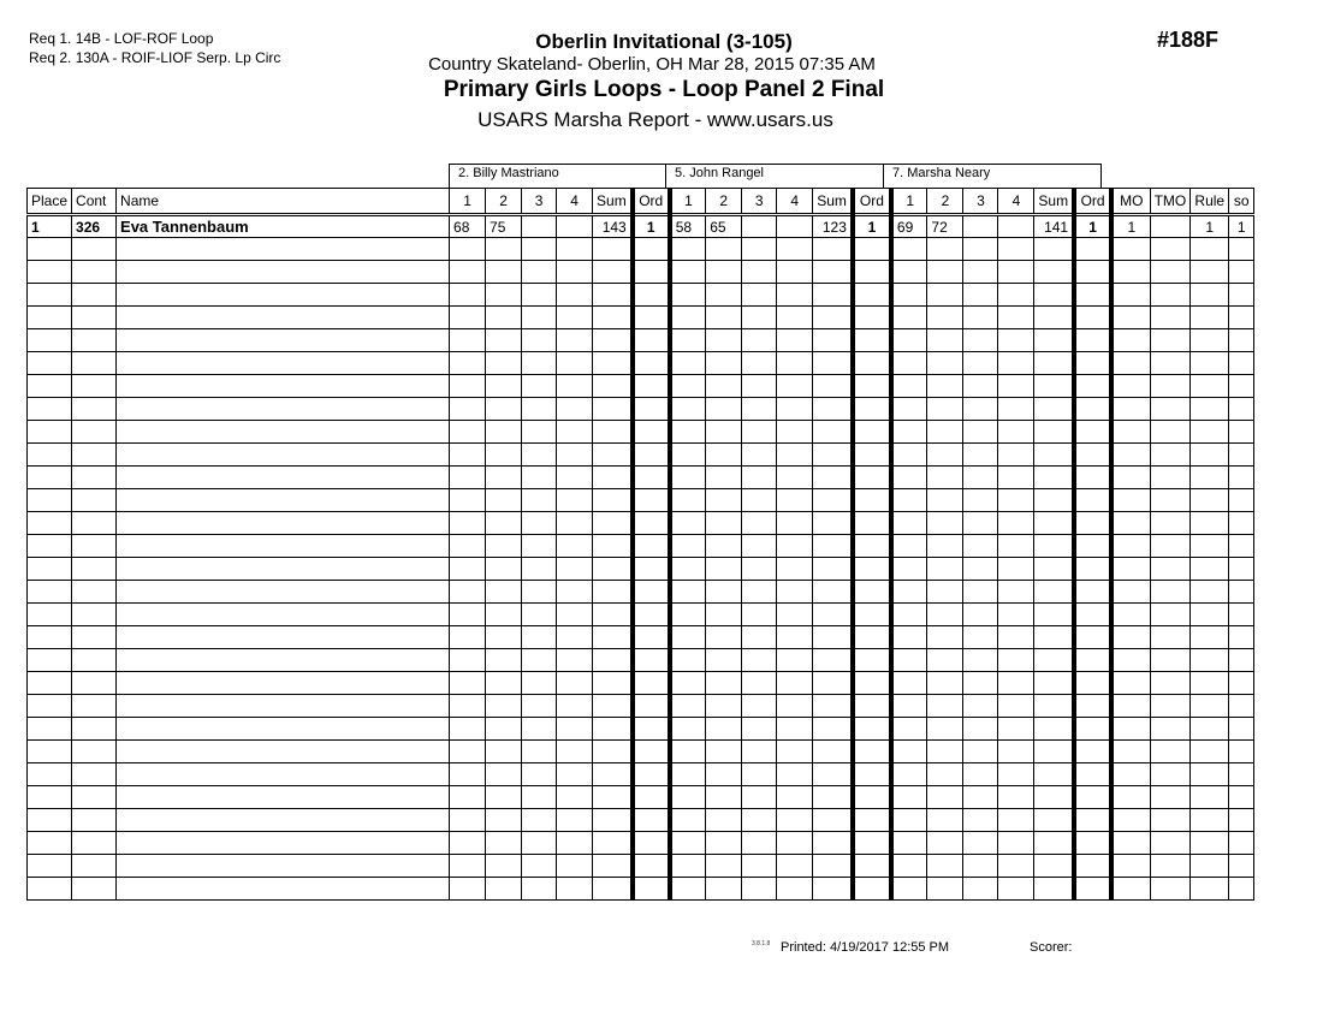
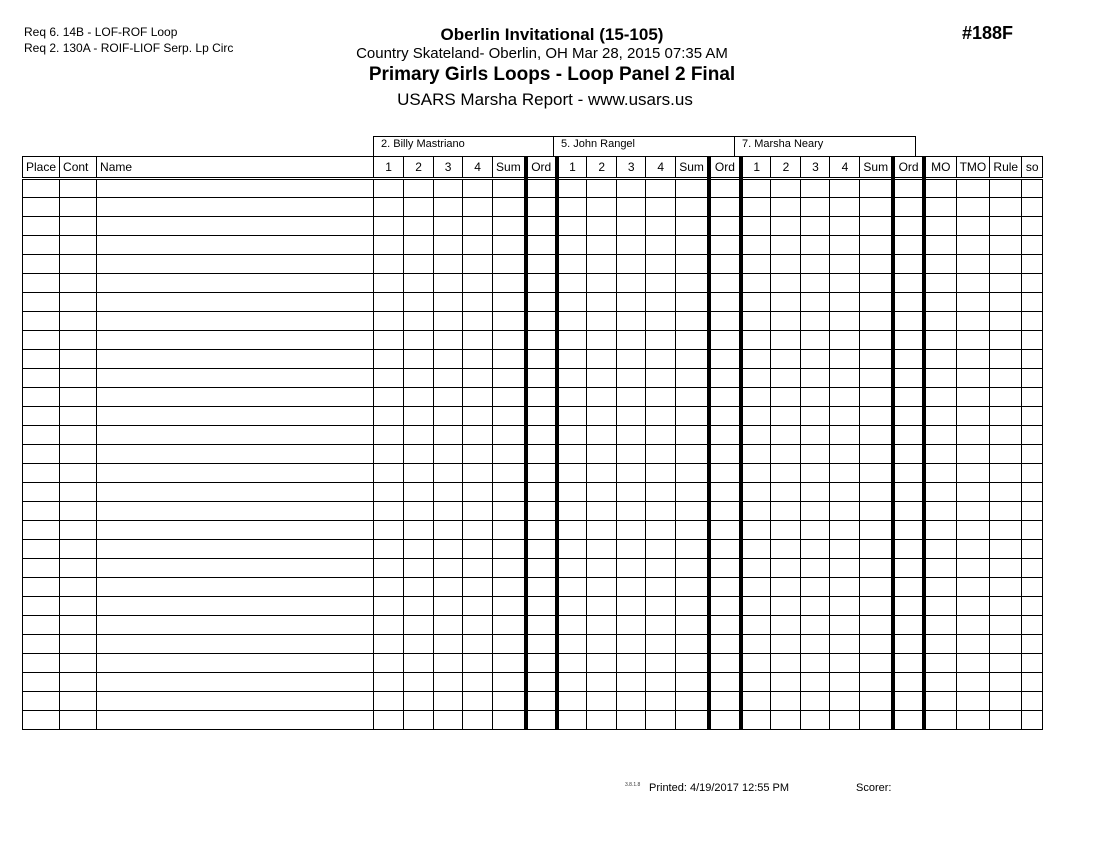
- Req 1. 14B - LOF-ROF Loop
+ Req 6. 14B - LOF-ROF Loop
  Req 2. 130A - ROIF-LIOF Serp. Lp Circ
- Oberlin Invitational (3-105)
+ Oberlin Invitational (15-105)
  Country Skateland- Oberlin, OH Mar 28, 2015 07:35 AM
  Primary Girls Loops - Loop Panel 2 Final
  USARS Marsha Report - www.usars.us
  #188F
  2. Billy Mastriano
  5. John Rangel
  7. Marsha Neary
  Place	Cont	Name	1	2	3	4	Sum	Ord	1	2	3	4	Sum	Ord	1	2	3	4	Sum	Ord	MO	TMO	Rule	so
- 1	326	Eva Tannenbaum	68	75			143	1	58	65			123	1	69	72			141	1	1		1	1
  Printed: 4/19/2017 12:55 PM
  Scorer:
